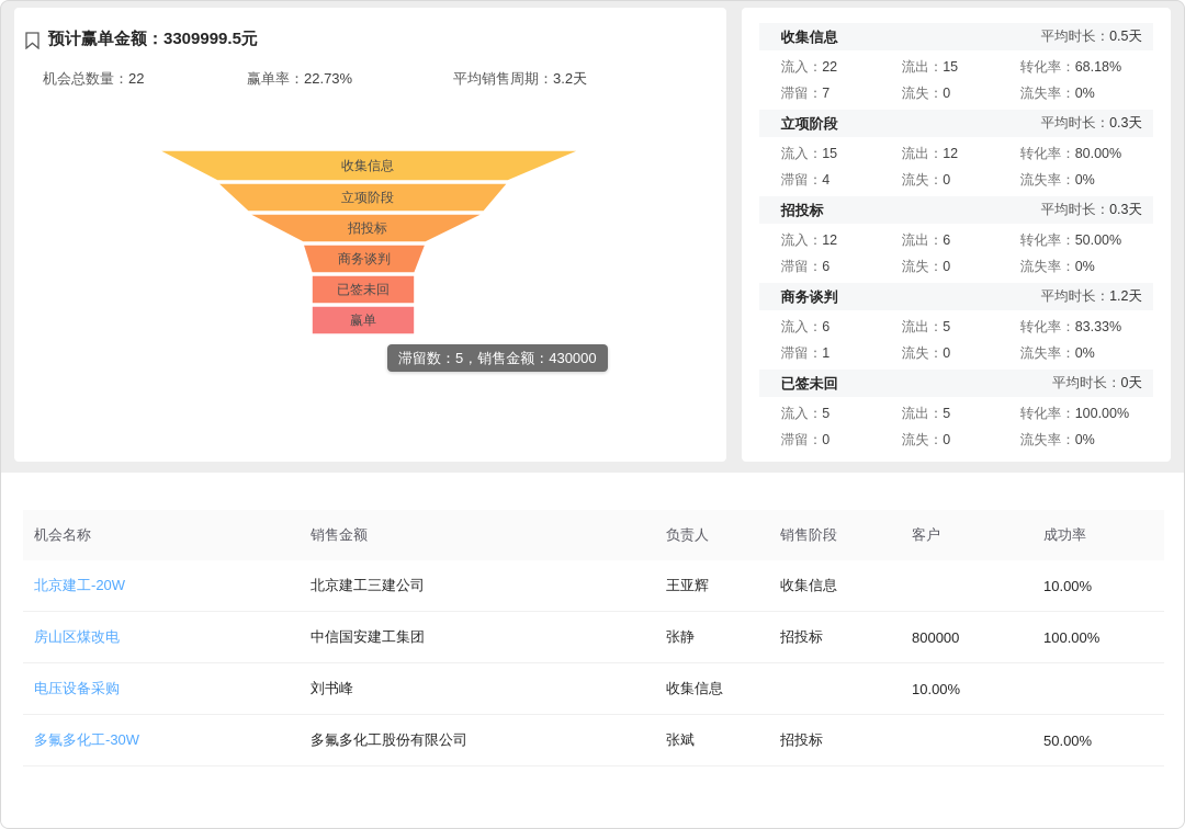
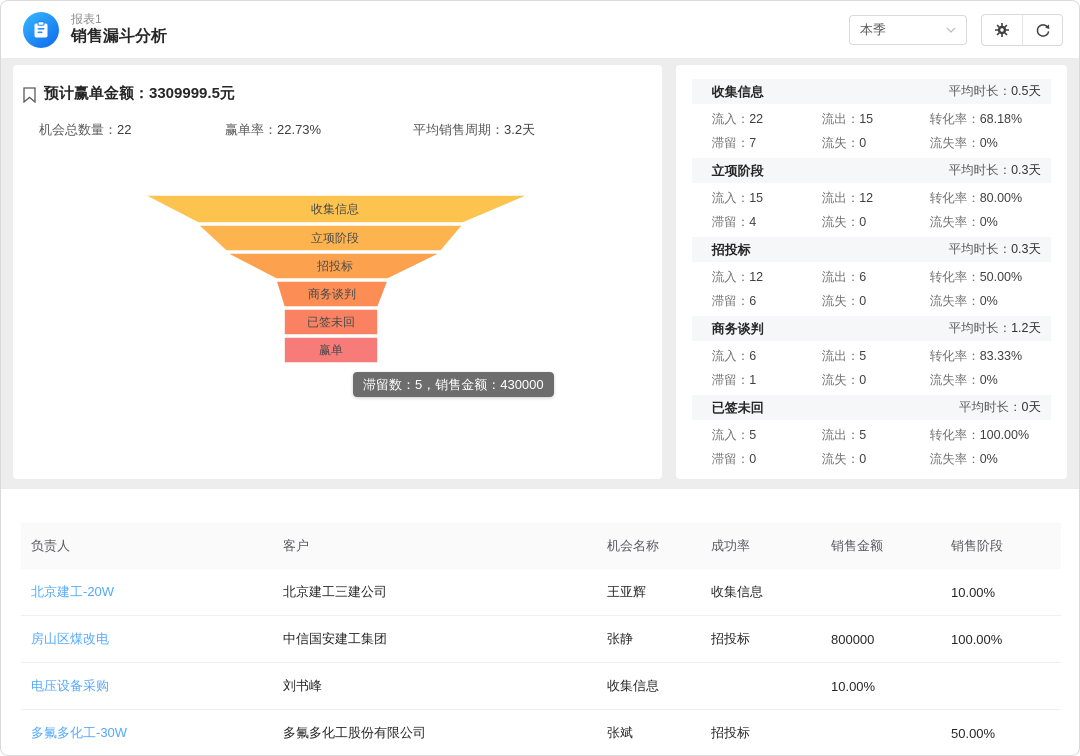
+ 报表1
+ 销售漏斗分析
+ 本季
  预计赢单金额：3309999.5元
  机会总数量：22
  赢单率：22.73%
  平均销售周期：3.2天
  收集信息
  立项阶段
  招投标
  商务谈判
  已签未回
  赢单
  滞留数：5，销售金额：430000
  收集信息
  平均时长：0.5天
  流入：22
  流出：15
  转化率：68.18%
  滞留：7
  流失：0
  流失率：0%
  立项阶段
  平均时长：0.3天
  流入：15
  流出：12
  转化率：80.00%
  滞留：4
  流失：0
  流失率：0%
  招投标
  平均时长：0.3天
  流入：12
  流出：6
  转化率：50.00%
  滞留：6
  流失：0
  流失率：0%
  商务谈判
  平均时长：1.2天
  流入：6
  流出：5
  转化率：83.33%
  滞留：1
  流失：0
  流失率：0%
  已签未回
  平均时长：0天
  流入：5
  流出：5
  转化率：100.00%
  滞留：0
  流失：0
  流失率：0%
- 机会名称
+ 负责人
- 销售金额
+ 客户
- 负责人
+ 机会名称
- 销售阶段
+ 成功率
- 客户
+ 销售金额
- 成功率
+ 销售阶段
  北京建工-20W
  北京建工三建公司
  王亚辉
  收集信息
  10.00%
  房山区煤改电
  中信国安建工集团
  张静
  招投标
  800000
  100.00%
  电压设备采购
  刘书峰
  收集信息
  10.00%
  多氟多化工-30W
  多氟多化工股份有限公司
  张斌
  招投标
  50.00%
